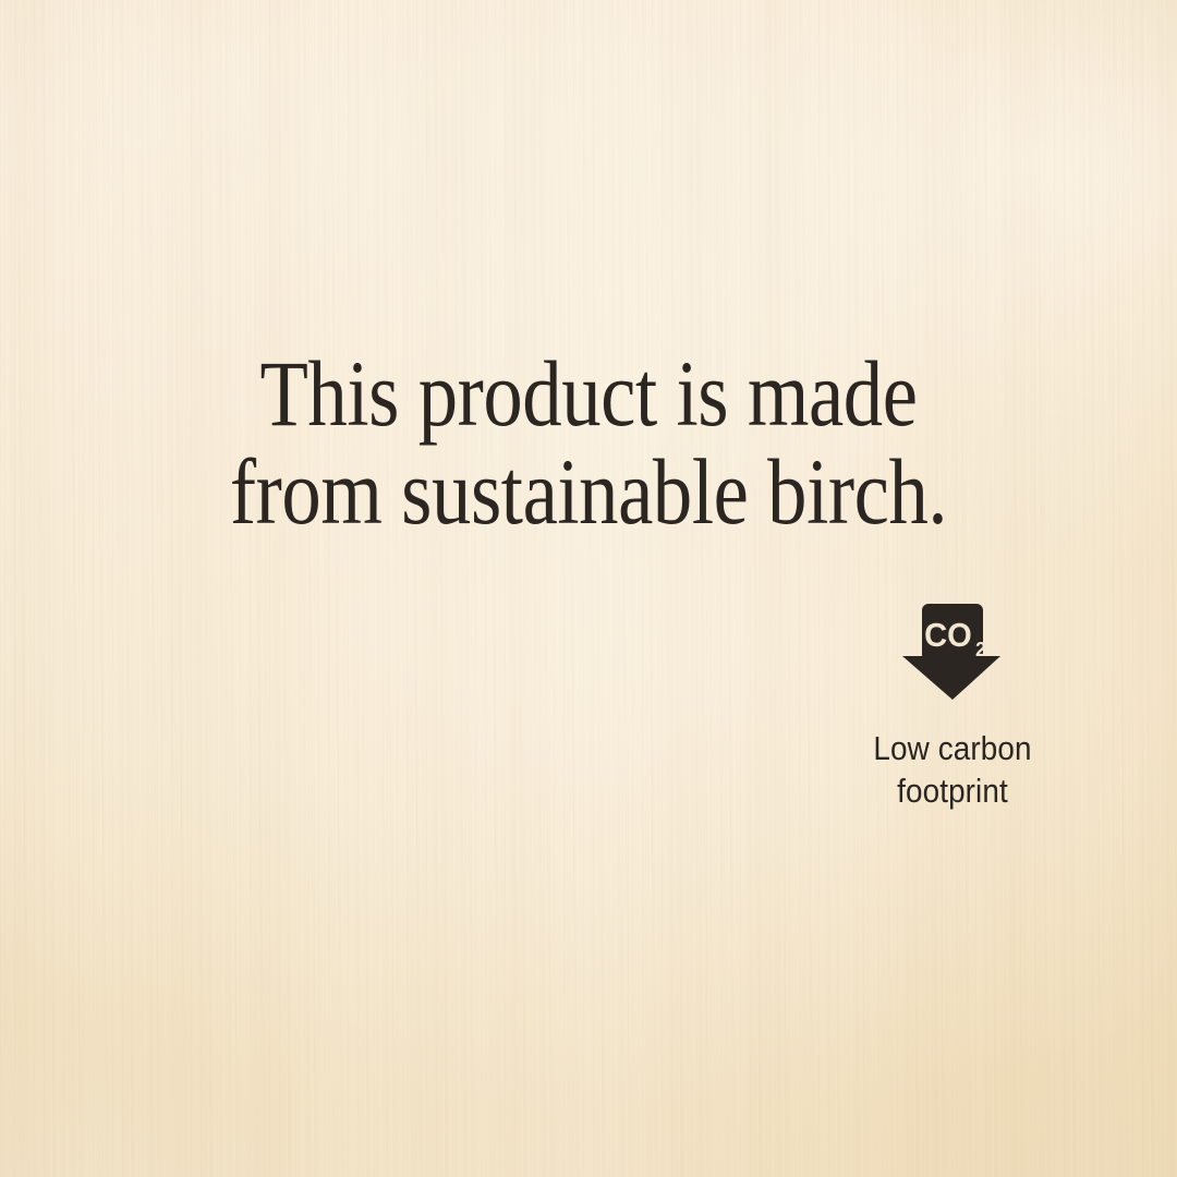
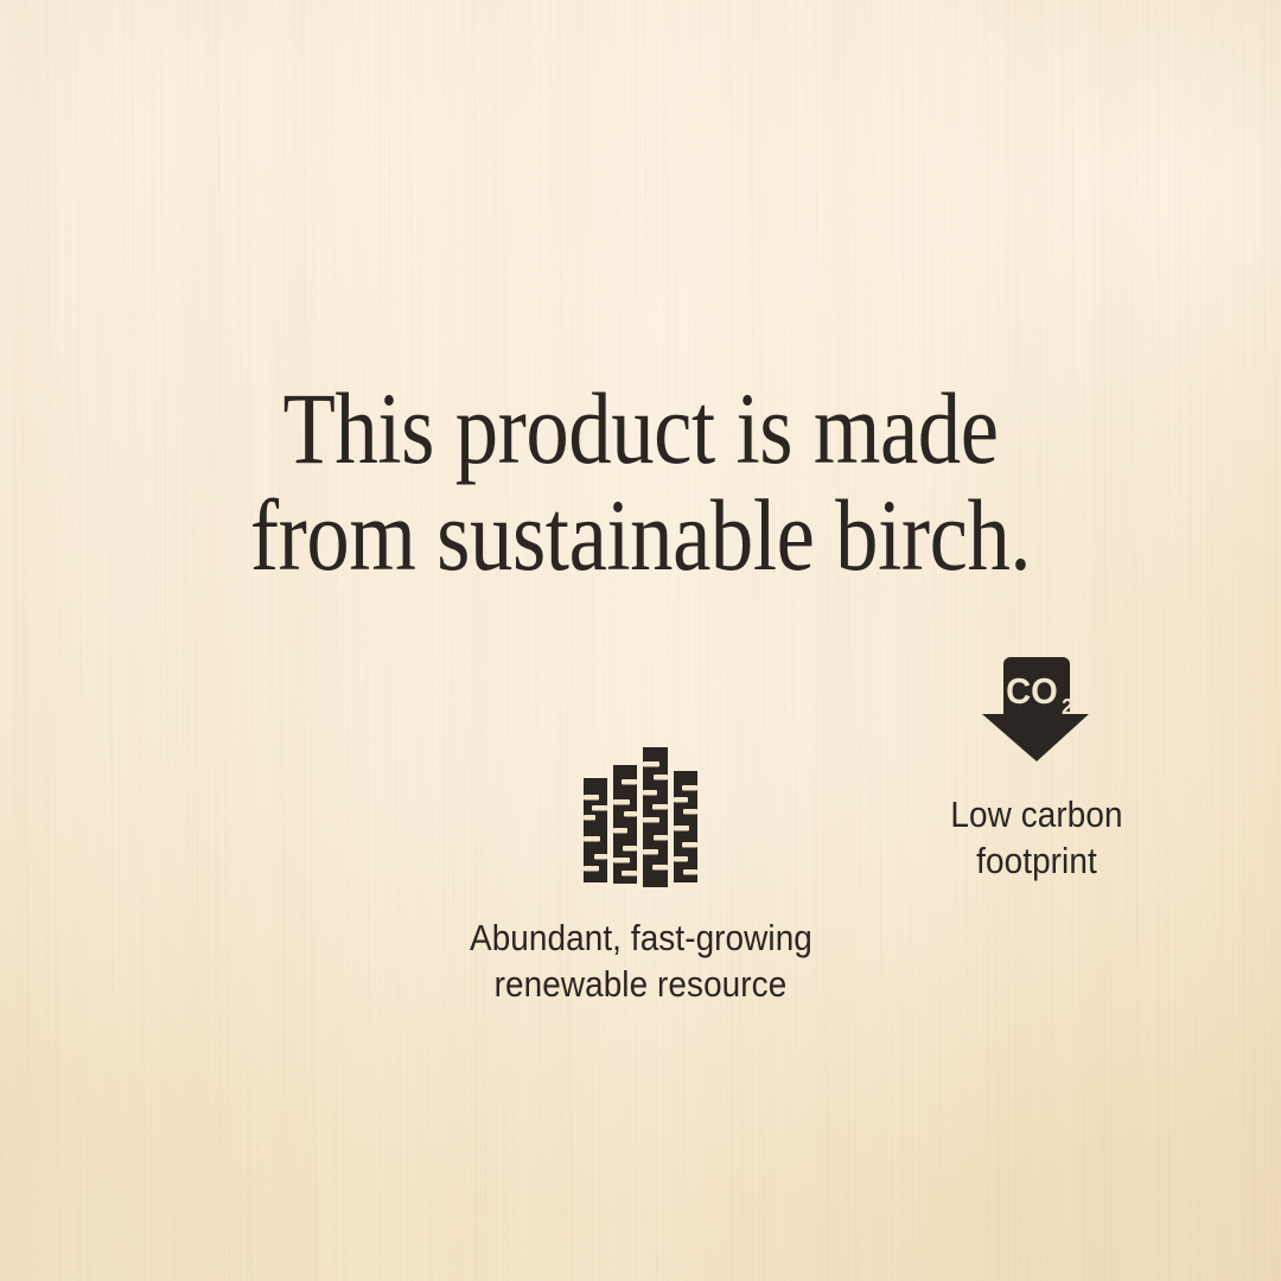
  This product is made
  from sustainable birch.
+ Abundant, fast-growing
+ renewable resource
  CO
  2
  Low carbon
  footprint
